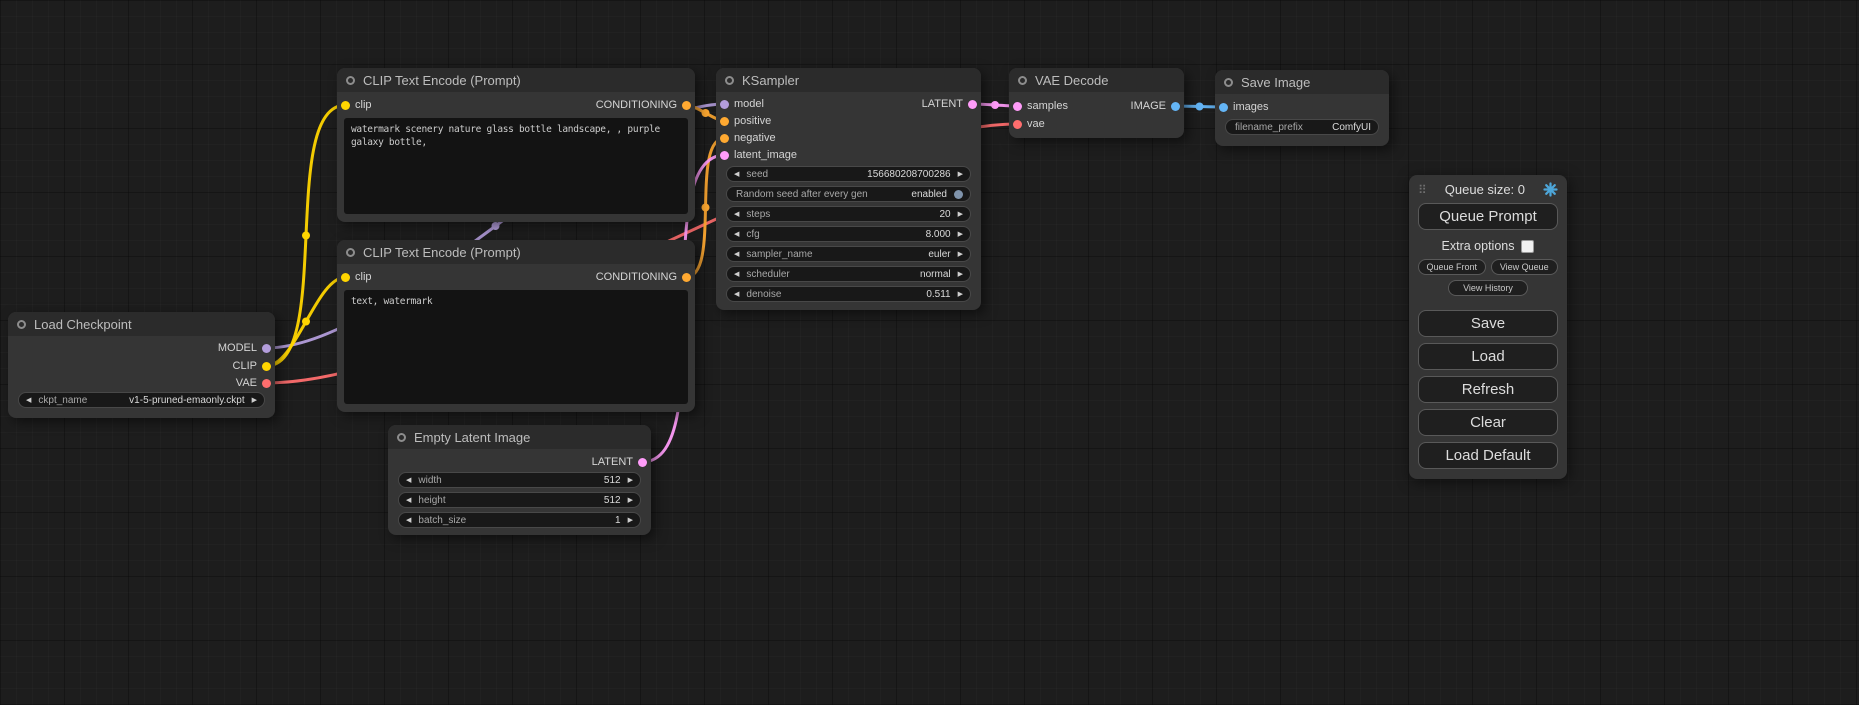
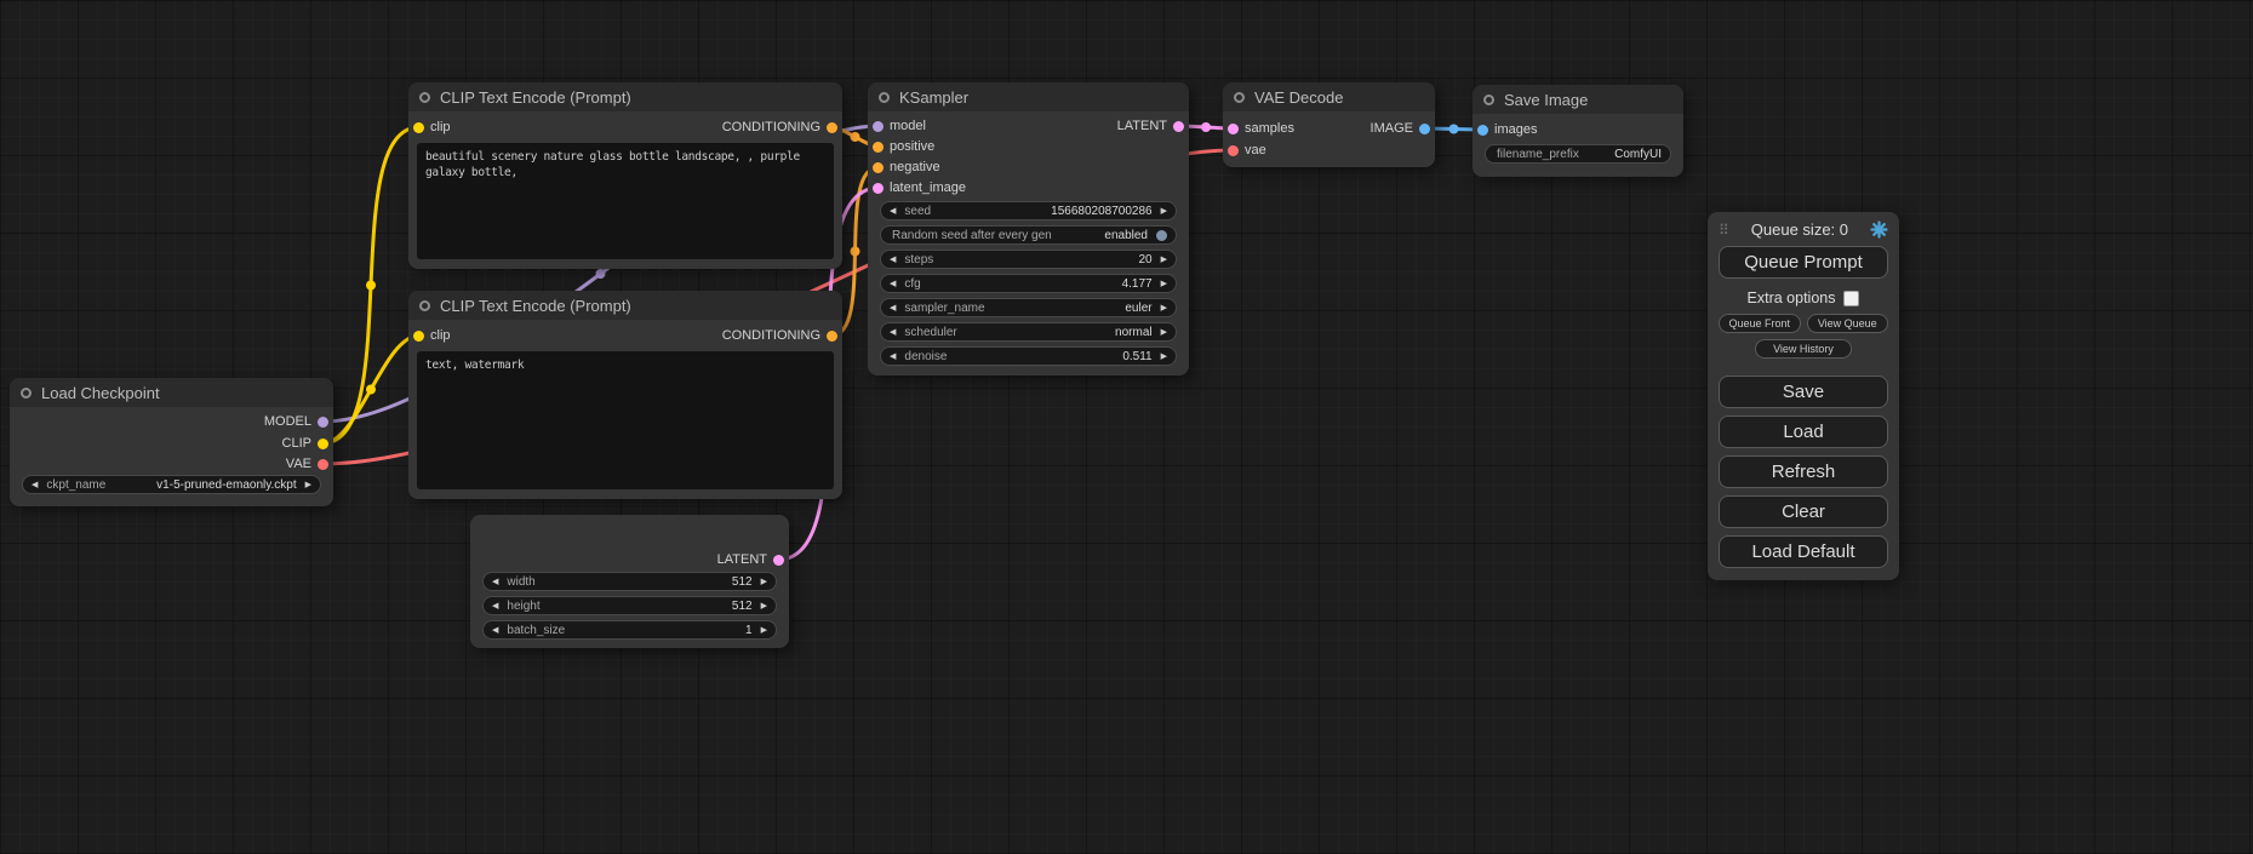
  Load Checkpoint
  MODEL
  CLIP
  VAE
  ckpt_name
  v1-5-pruned-emaonly.ckpt
  CLIP Text Encode (Prompt)
  clip
  CONDITIONING
- watermark scenery nature glass bottle landscape, , purple galaxy bottle,
+ beautiful scenery nature glass bottle landscape, , purple galaxy bottle,
  CLIP Text Encode (Prompt)
  clip
  CONDITIONING
  text, watermark
- Empty Latent Image
  LATENT
  width
  512
  height
  512
  batch_size
  1
  KSampler
  model
  positive
  negative
  latent_image
  LATENT
  seed
  156680208700286
  Random seed after every gen
  enabled
  steps
  20
  cfg
- 8.000
+ 4.177
  sampler_name
  euler
  scheduler
  normal
  denoise
  0.511
  VAE Decode
  samples
  vae
  IMAGE
  Save Image
  images
  filename_prefix
  ComfyUI
  ⠿
  Queue size: 0
  Queue Prompt
  Extra options
  Queue Front
  View Queue
  View History
  Save
  Load
  Refresh
  Clear
  Load Default
